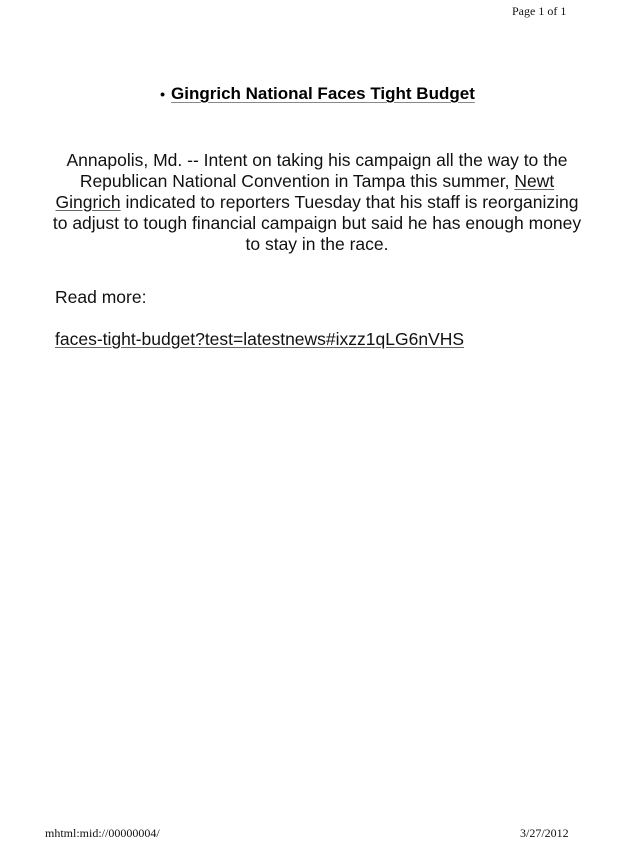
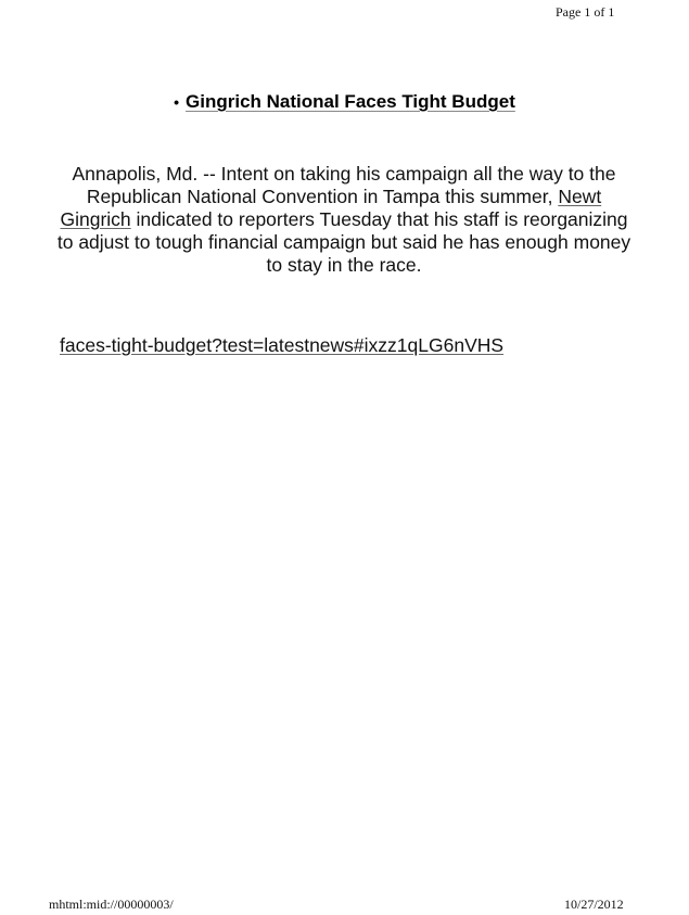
  Page 1 of 1
  • Gingrich National Faces Tight Budget
  Annapolis, Md. -- Intent on taking his campaign all the way to the Republican National Convention in Tampa this summer, Newt Gingrich indicated to reporters Tuesday that his staff is reorganizing to adjust to tough financial campaign but said he has enough money to stay in the race.
- Read more:
  faces-tight-budget?test=latestnews#ixzz1qLG6nVHS
- mhtml:mid://00000004/
+ mhtml:mid://00000003/
- 3/27/2012
+ 10/27/2012
